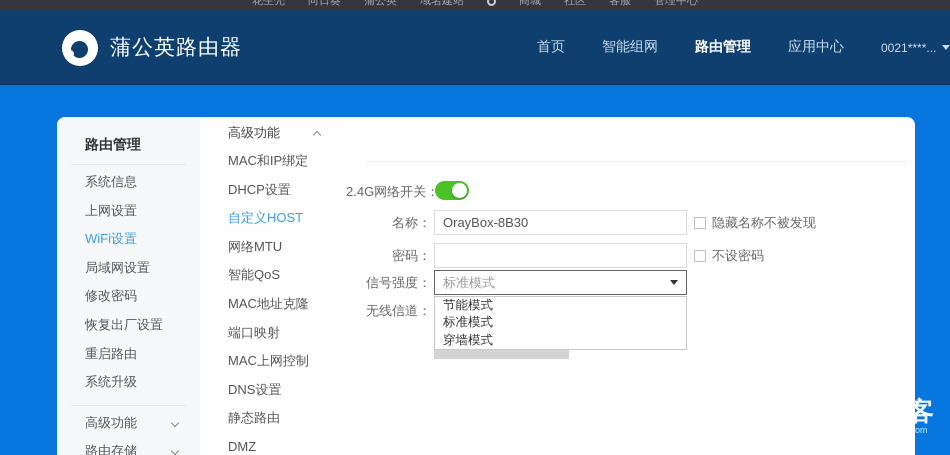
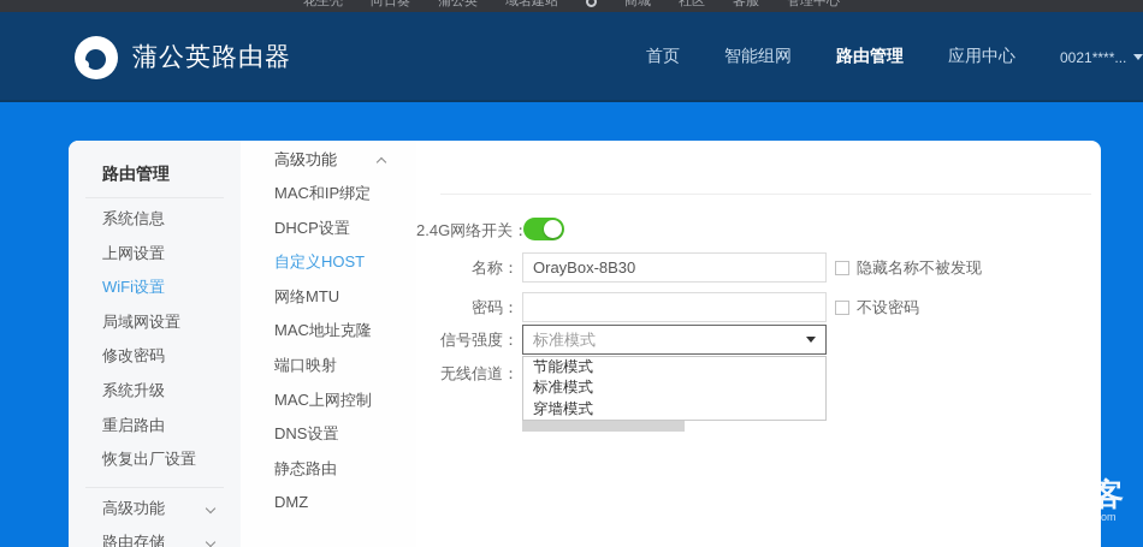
  花生壳
  向日葵
  蒲公英
  域名建站
  商城
  社区
  客服
  管理中心
  蒲公英路由器
  首页
  智能组网
  路由管理
  应用中心
  0021****...
  路由管理
  系统信息
  上网设置
  WiFi设置
  局域网设置
  修改密码
- 恢复出厂设置
+ 系统升级
  重启路由
- 系统升级
+ 恢复出厂设置
  高级功能
  路由存储
  高级功能
  MAC和IP绑定
  DHCP设置
  自定义HOST
  网络MTU
- 智能QoS
  MAC地址克隆
  端口映射
  MAC上网控制
  DNS设置
  静态路由
  DMZ
  2.4G网络开关：
  名称：
  OrayBox-8B30
  隐藏名称不被发现
  密码：
  不设密码
  信号强度：
  标准模式
  无线信道：
  节能模式
  标准模式
  穿墙模式
  客
  .com
